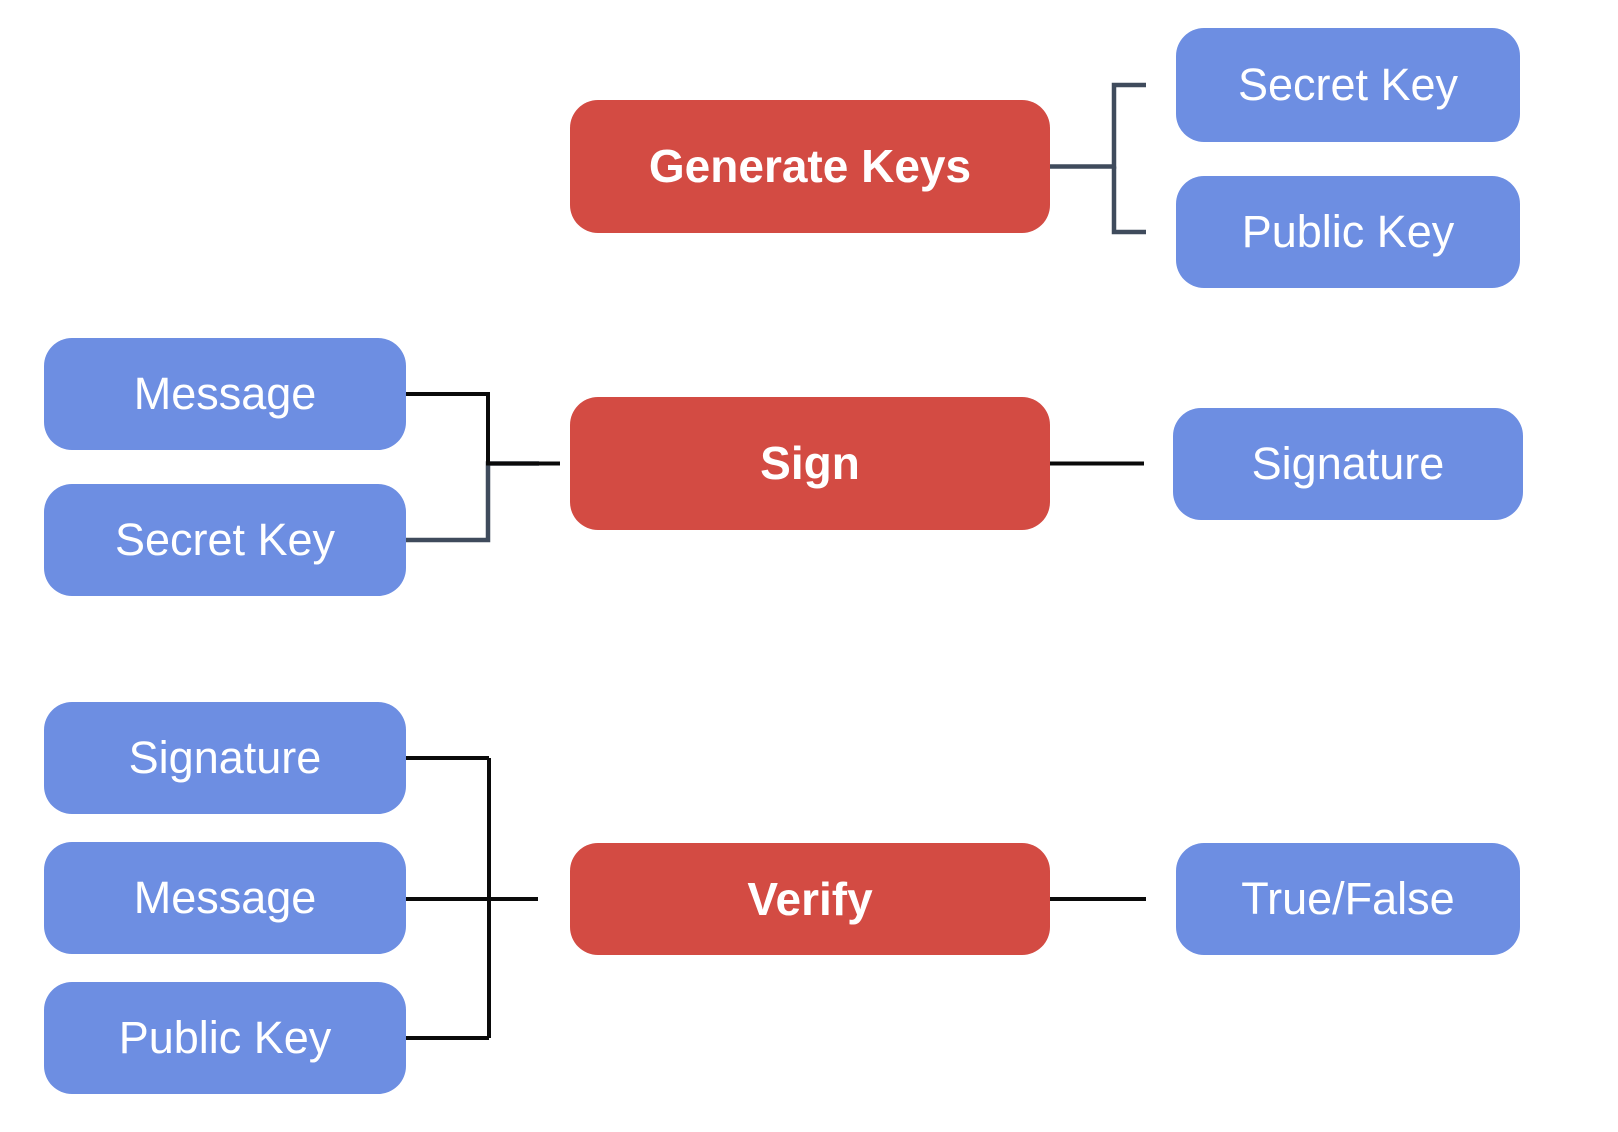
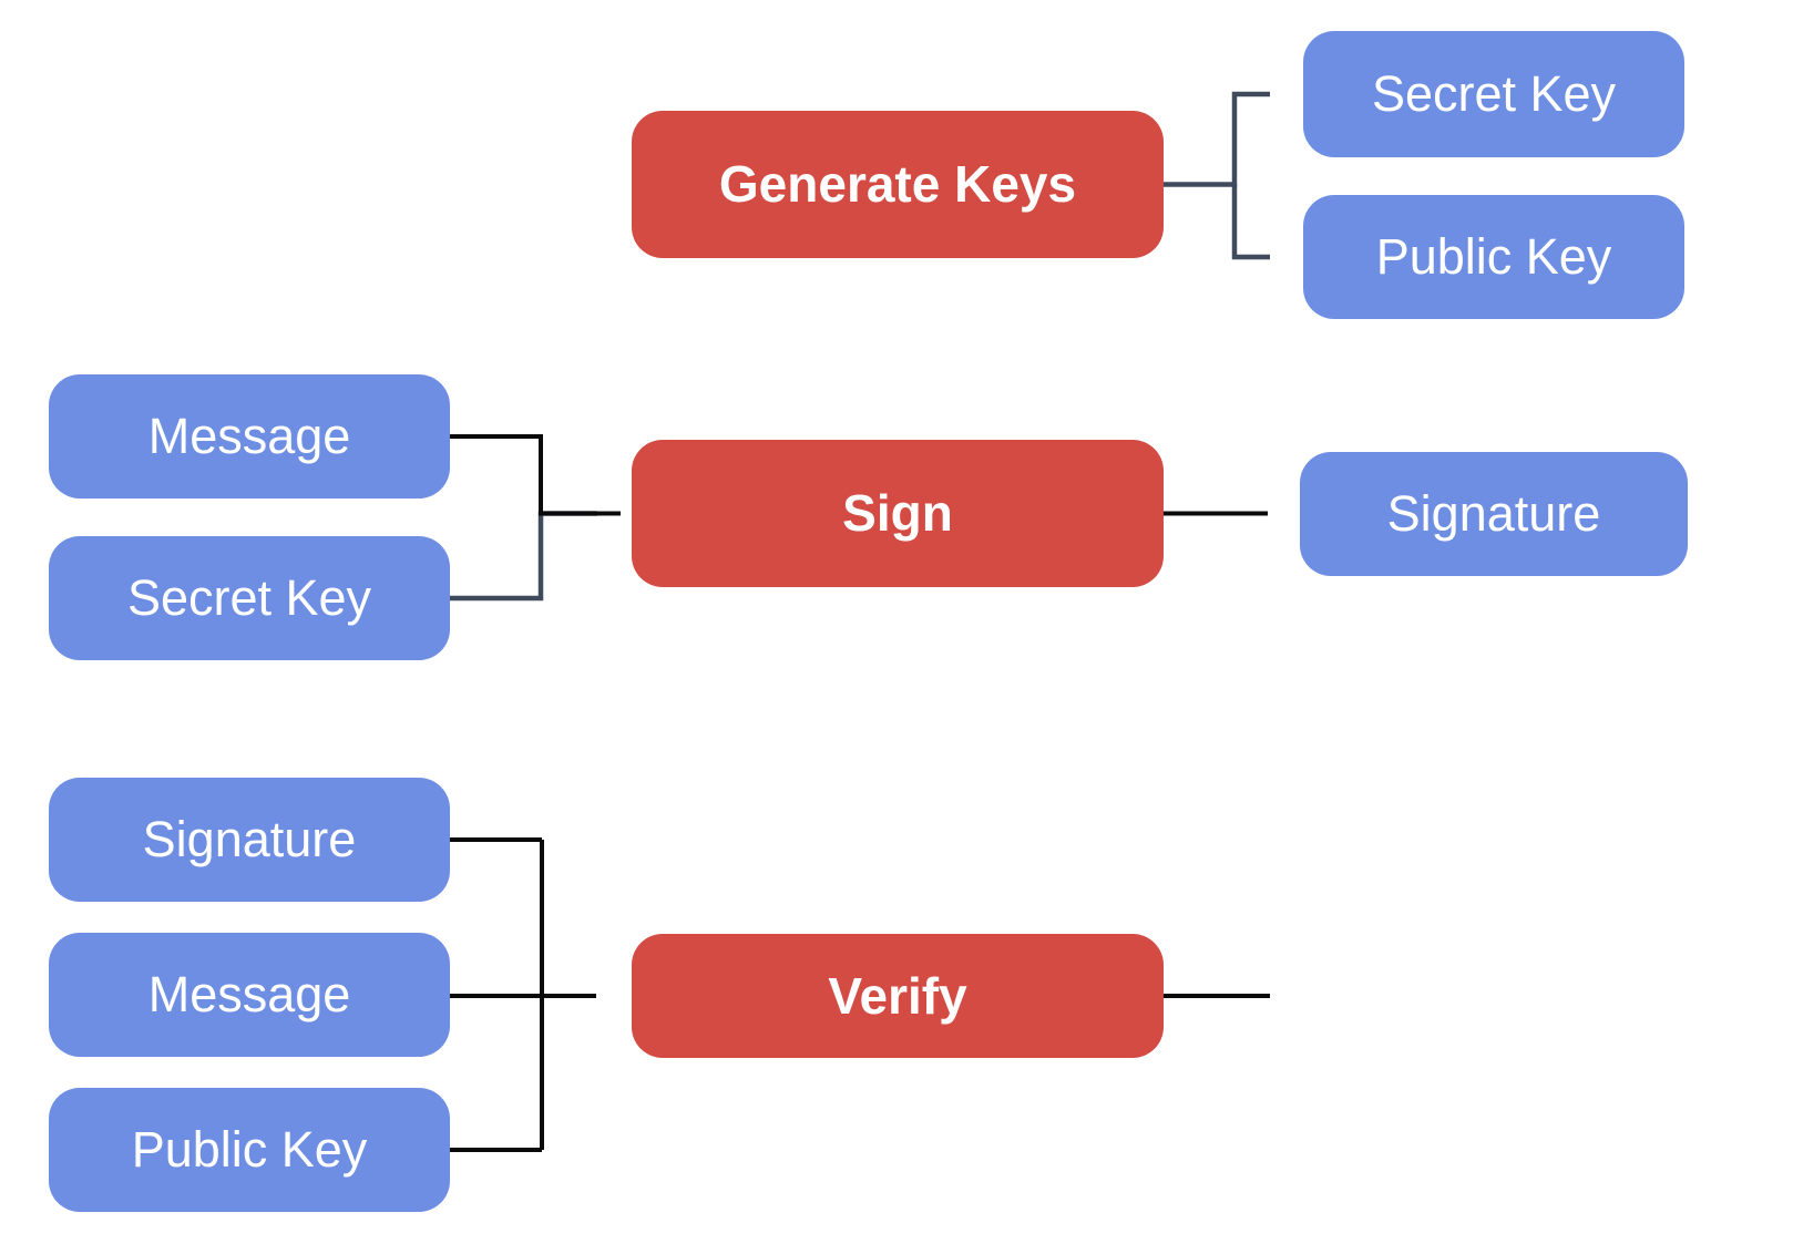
  Generate Keys
  Secret Key
  Public Key
  Message
  Secret Key
  Sign
  Signature
  Signature
  Message
  Public Key
  Verify
- True/False
